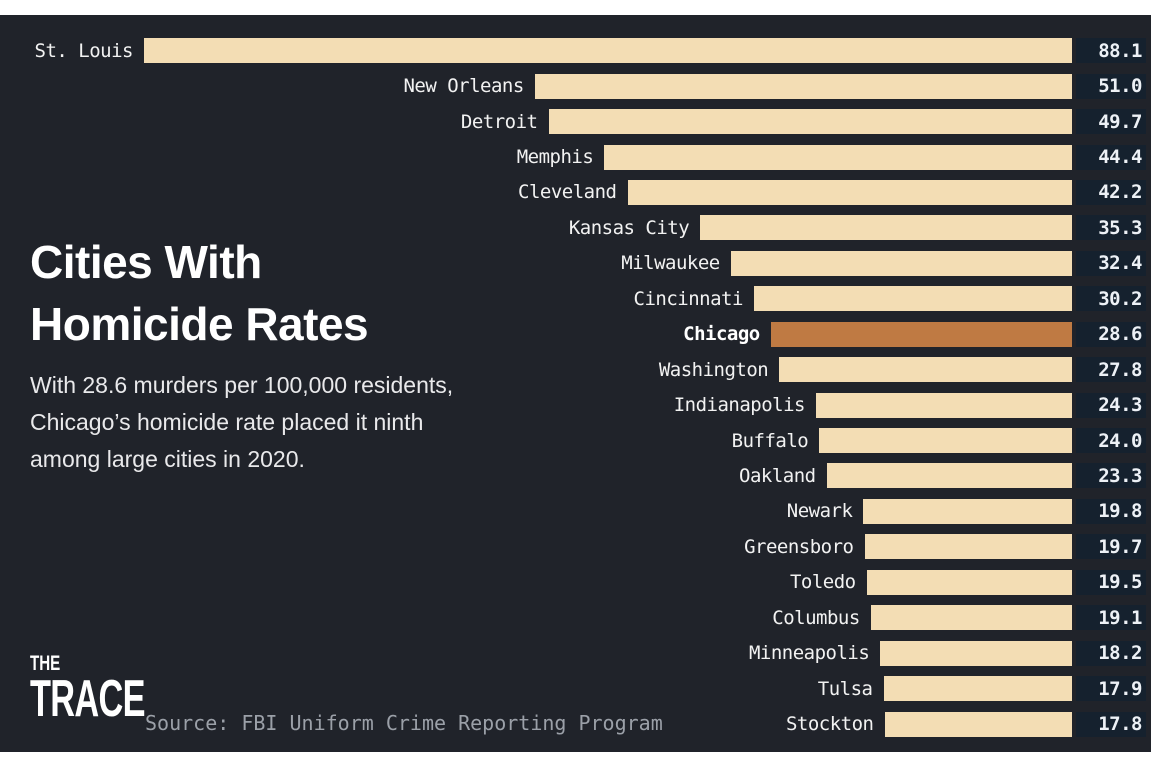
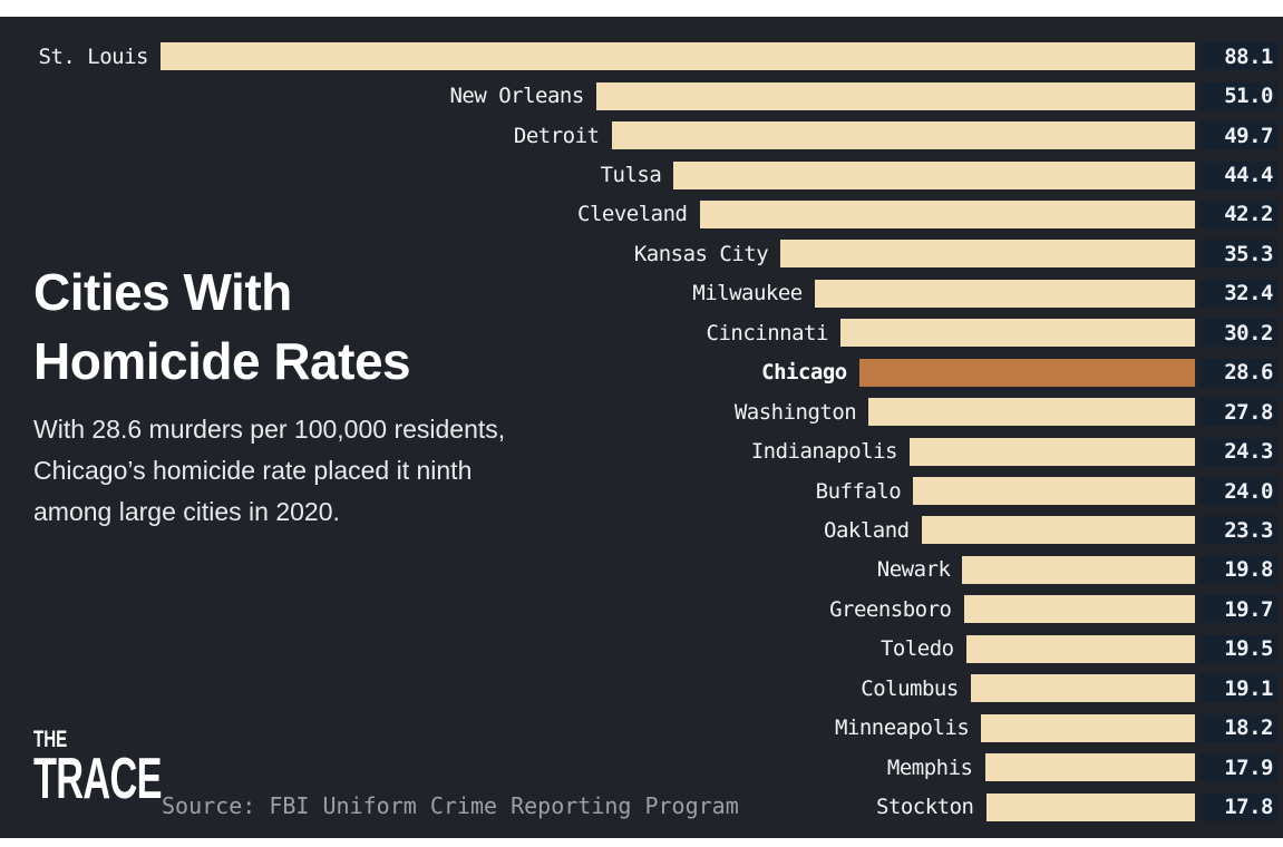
  St. Louis
  88.1
  New Orleans
  51.0
  Detroit
  49.7
- Memphis
+ Tulsa
  44.4
  Cleveland
  42.2
  Kansas City
  35.3
  Milwaukee
  32.4
  Cincinnati
  30.2
  Chicago
  28.6
  Washington
  27.8
  Indianapolis
  24.3
  Buffalo
  24.0
  Oakland
  23.3
  Newark
  19.8
  Greensboro
  19.7
  Toledo
  19.5
  Columbus
  19.1
  Minneapolis
  18.2
- Tulsa
+ Memphis
  17.9
  Stockton
  17.8
  Cities With
  Homicide Rates
  With 28.6 murders per 100,000 residents,
  Chicago’s homicide rate placed it ninth
  among large cities in 2020.
  THE
  TRACE
  Source: FBI Uniform Crime Reporting Program
